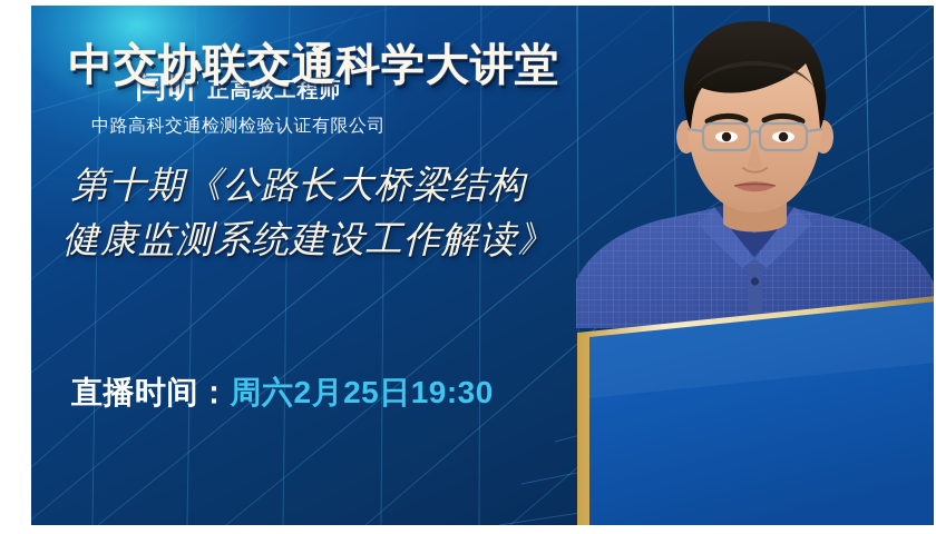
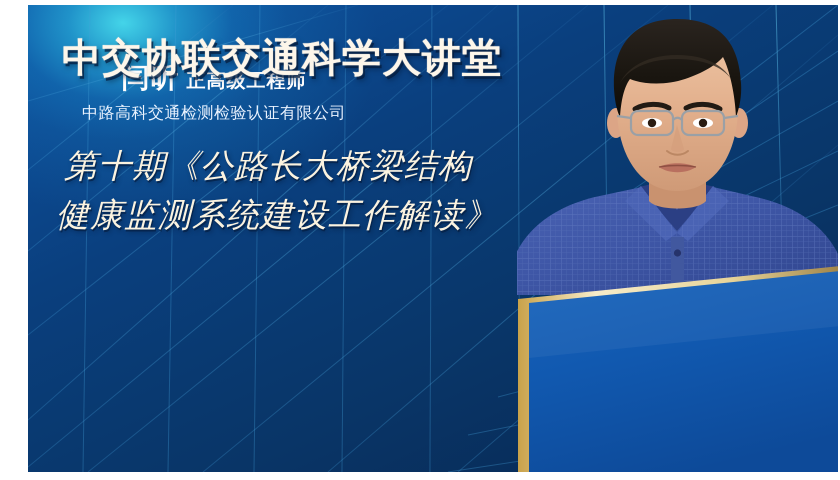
  中交协联交通科学大讲堂
  第十期《公路长大桥梁结构
  健康监测系统建设工作解读》
- 直播时间：周六2月25日19:30
  闫昕 正高级工程师
  中路高科交通检测检验认证有限公司
